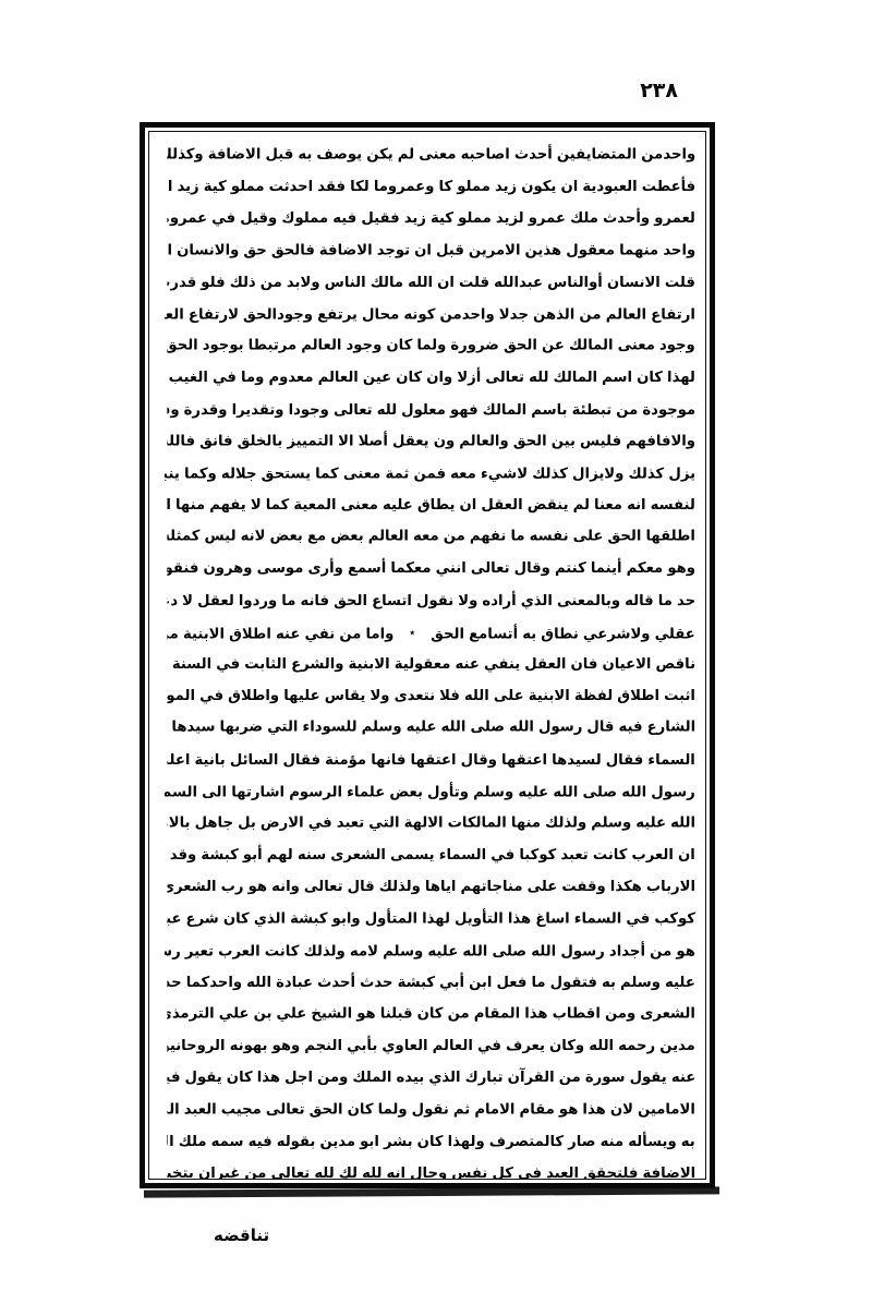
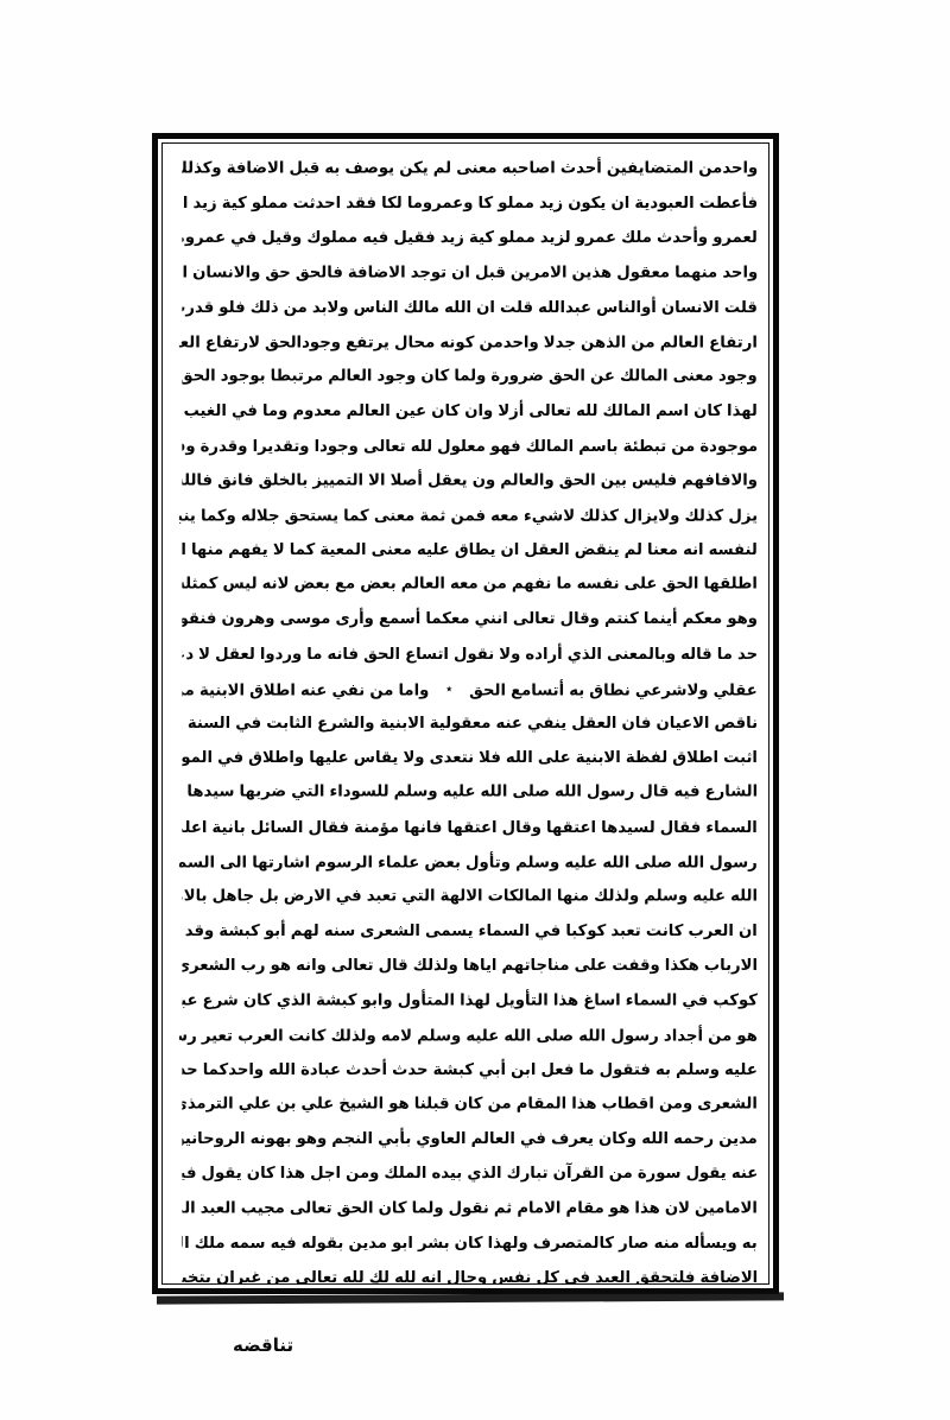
- ٢٣٨
  واحدمن المتضايفين أحدث اصاحبه معنى لم يكن يوصف به قبل الاضافة وكذل
  فأعطت العبودية ان يكون زيد مملو كا وعمروما لكا فقد احدثت مملو كية زيد ا
  لعمرو وأحدث ملك عمرو لزيد مملو كية زيد فقيل فيه مملوك وقيل في عمرو
  واحد منهما معقول هذين الامرين قبل ان توجد الاضافة فالحق حق والانسان ا
  قلت الانسان أوالناس عبدالله قلت ان الله مالك الناس ولابد من ذلك فلو قدر
  ارتفاع العالم من الذهن جدلا واحدمن كونه محال يرتفع وجودالحق لارتفاع الع
  وجود معنى المالك عن الحق ضرورة ولما كان وجود العالم مرتبطا بوجود الحق
  لهذا كان اسم المالك لله تعالى أزلا وان كان عين العالم معدوم وما في الغيب
  موجودة من تبطئة باسم المالك فهو معلول لله تعالى وجودا وتقديرا وقدرة و
  والافافهم فليس بين الحق والعالم ون يعقل أصلا الا التمييز بالخلق فانق فالل
  يزل كذلك ولايزال كذلك لاشيء معه فمن ثمة معنى كما يستحق جلاله وكما ينب
  لنفسه انه معنا لم ينقض العقل ان يطاق عليه معنى المعية كما لا يفهم منها ا
  اطلقها الحق على نفسه ما نفهم من معه العالم بعض مع بعض لانه ليس كمثل
  وهو معكم أينما كنتم وقال تعالى انني معكما أسمع وأرى موسى وهرون فنقو
  حد ما قاله وبالمعنى الذي أراده ولا نقول اتساع الحق فانه ما وردوا لعقل لا د
  عقلي ولاشرعي نطاق به أتسامع الحق ٭ واما من نفي عنه اطلاق الابنية م
  ناقص الاعيان فان العقل ينفي عنه معقولية الابنية والشرع الثابت في السنة
  اثبت اطلاق لفظة الابنية على الله فلا نتعدى ولا يقاس عليها واطلاق في المو
  الشارع فيه قال رسول الله صلى الله عليه وسلم للسوداء التي ضربها سيدها
  السماء فقال لسيدها اعتقها وقال اعتقها فانها مؤمنة فقال السائل بانية اعل
  رسول الله صلى الله عليه وسلم وتأول بعض علماء الرسوم اشارتها الى السم
  الله عليه وسلم ولذلك منها المالكات الالهة التي تعبد في الارض بل جاهل بالا
  ان العرب كانت تعبد كوكبا في السماء يسمى الشعرى سنه لهم أبو كبشة وقد
  الارباب هكذا وقفت على مناجاتهم اياها ولذلك قال تعالى وانه هو رب الشعرى
  كوكب في السماء اساغ هذا التأويل لهذا المتأول وابو كبشة الذي كان شرع عب
  هو من أجداد رسول الله صلى الله عليه وسلم لامه ولذلك كانت العرب تعير رس
  عليه وسلم به فتقول ما فعل ابن أبي كبشة حدث أحدث عبادة الله واحدكما حد
  الشعرى ومن اقطاب هذا المقام من كان قبلنا هو الشيخ علي بن علي الترمذ
  مدين رحمه الله وكان يعرف في العالم العاوي بأبي النجم وهو بهونه الروحاني
  عنه يقول سورة من القرآن تبارك الذي بيده الملك ومن اجل هذا كان يقول في
  الامامين لان هذا هو مقام الامام ثم نقول ولما كان الحق تعالى مجيب العبد ال
  به ويسأله منه صار كالمتصرف ولهذا كان بشر ابو مدين بقوله فيه سمه ملك ال
  الاضافة فلتحقق العبد في كل نفس وحال انه لله لك لله تعالى من غيران يتخي
  تناقضه
